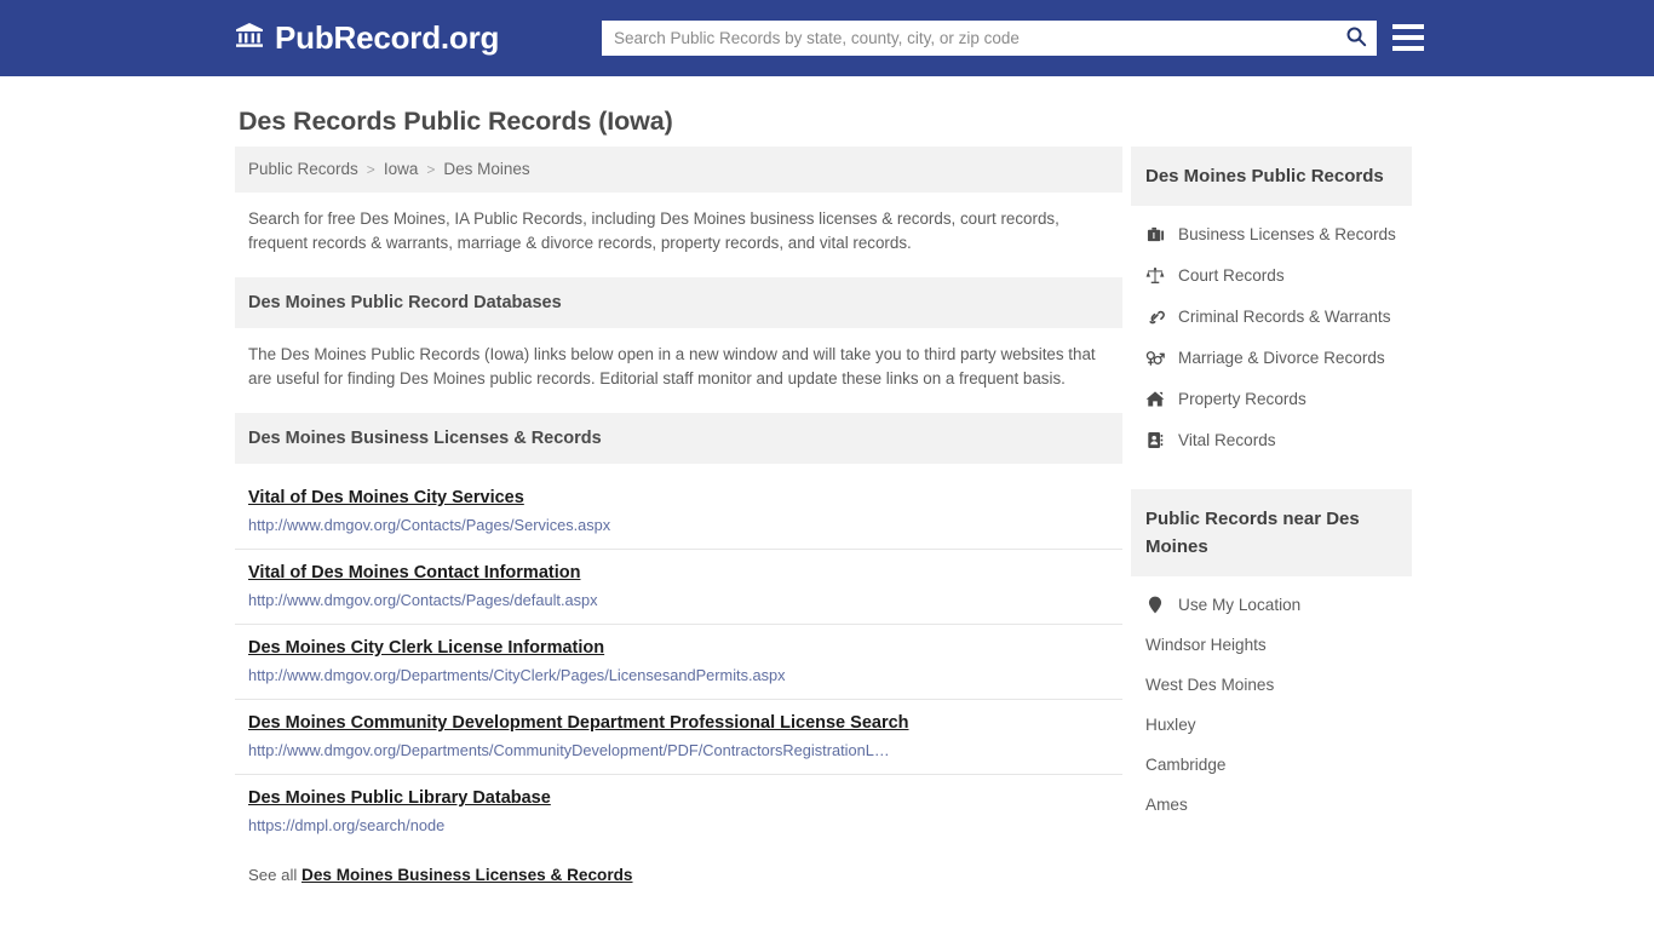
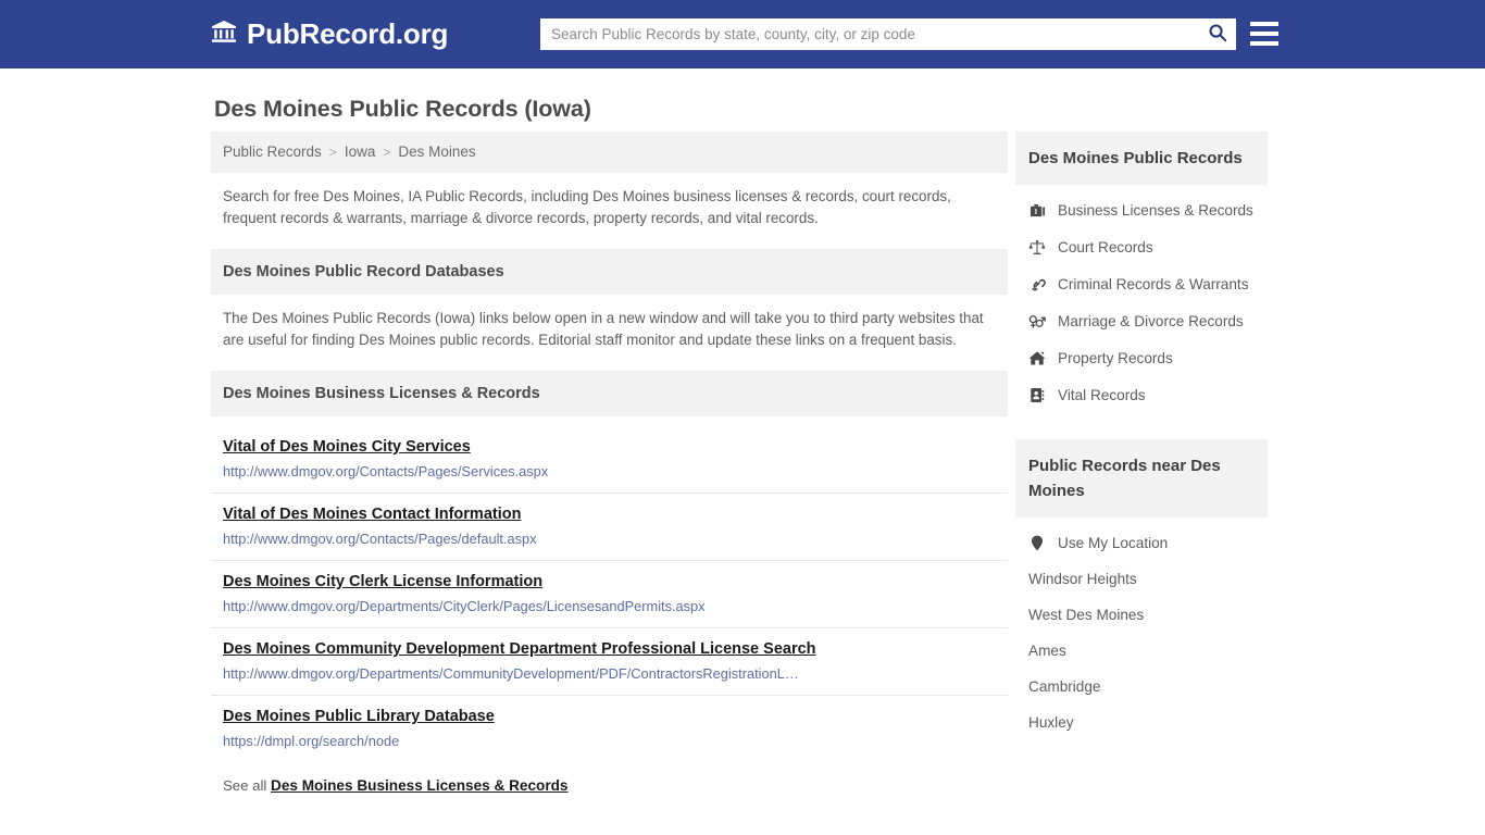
  PubRecord.org
  Search Public Records by state, county, city, or zip code
- Des Records Public Records (Iowa)
+ Des Moines Public Records (Iowa)
  Public Records
  >
  Iowa
  >
  Des Moines
  Search for free Des Moines, IA Public Records, including Des Moines business licenses & records, court records, frequent records & warrants, marriage & divorce records, property records, and vital records.
  Des Moines Public Record Databases
  The Des Moines Public Records (Iowa) links below open in a new window and will take you to third party websites that are useful for finding Des Moines public records. Editorial staff monitor and update these links on a frequent basis.
  Des Moines Business Licenses & Records
  Vital of Des Moines City Services
  http://www.dmgov.org/Contacts/Pages/Services.aspx
  Vital of Des Moines Contact Information
  http://www.dmgov.org/Contacts/Pages/default.aspx
  Des Moines City Clerk License Information
  http://www.dmgov.org/Departments/CityClerk/Pages/LicensesandPermits.aspx
  Des Moines Community Development Department Professional License Search
  http://www.dmgov.org/Departments/CommunityDevelopment/PDF/ContractorsRegistrationL…
  Des Moines Public Library Database
  https://dmpl.org/search/node
  See all Des Moines Business Licenses & Records
  Des Moines Public Records
  Business Licenses & Records
  Court Records
  Criminal Records & Warrants
  Marriage & Divorce Records
  Property Records
  Vital Records
  Public Records near Des Moines
  Use My Location
  Windsor Heights
  West Des Moines
- Huxley
+ Ames
  Cambridge
- Ames
+ Huxley
